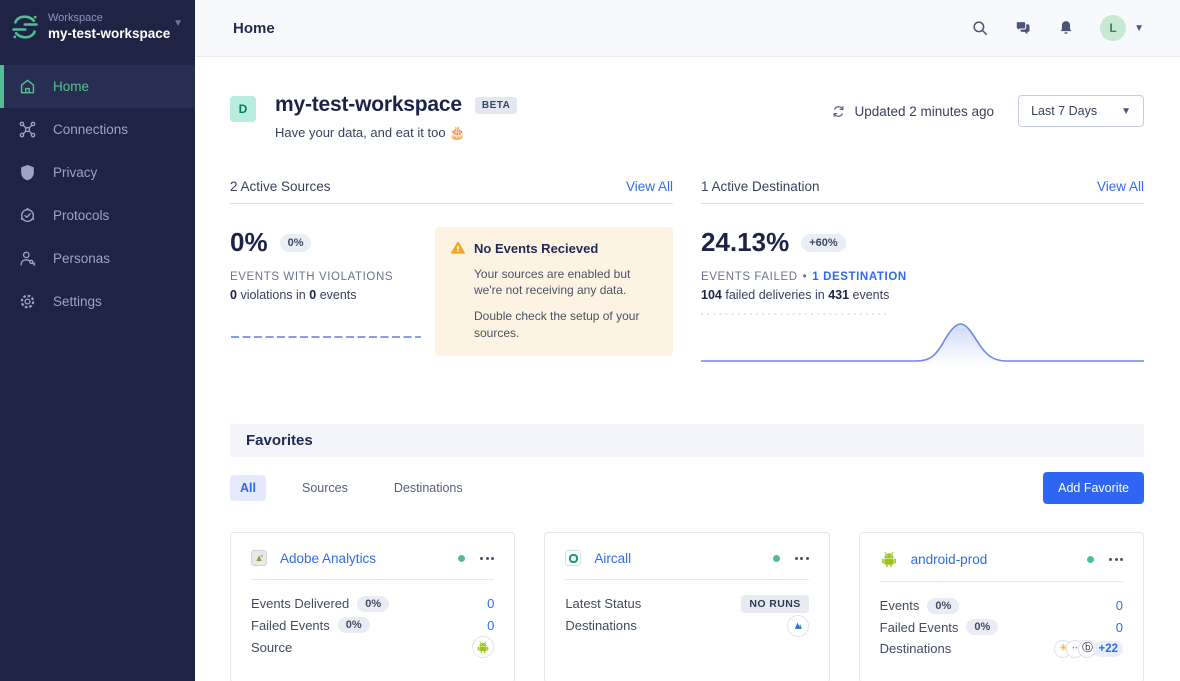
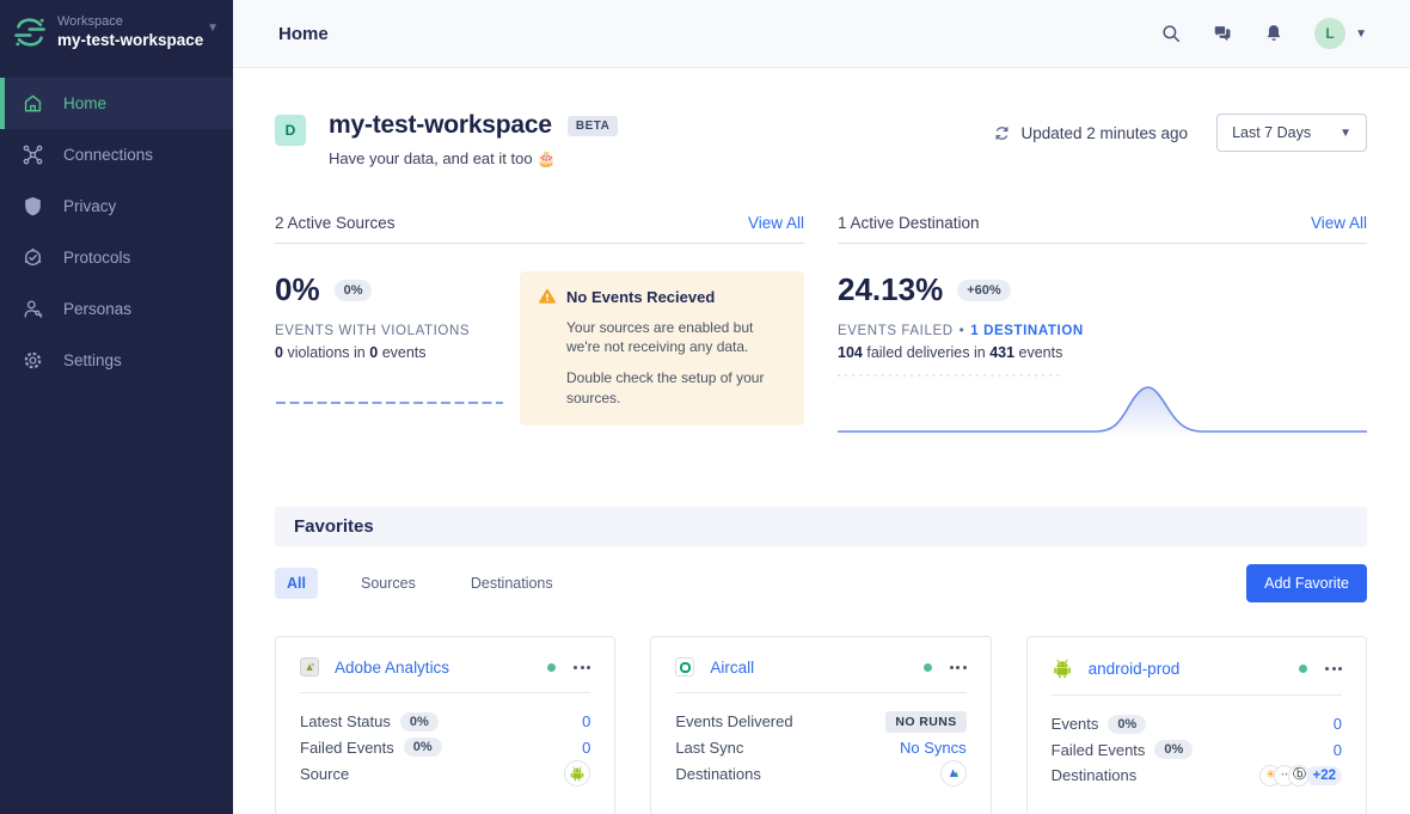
  Workspace
  my-test-workspace
  ▼
  Home
  Connections
  Privacy
  Protocols
  Personas
  Settings
  Home
  L
  ▼
  D
  my-test-workspace
  BETA
  Have your data, and eat it too 🎂
  Updated 2 minutes ago
  Last 7 Days
  ▼
  2 Active Sources
  View All
  0%
  0%
  EVENTS WITH VIOLATIONS
  0 violations in 0 events
  No Events Recieved
  Your sources are enabled but we're not receiving any data.
  Double check the setup of your sources.
  1 Active Destination
  View All
  24.13%
  +60%
  EVENTS FAILED
  •
  1 DESTINATION
  104 failed deliveries in 431 events
  Favorites
  All
  Sources
  Destinations
  Add Favorite
  Adobe Analytics
- Events Delivered
+ Latest Status
  0%
  0
  Failed Events
  0%
  0
  Source
  Aircall
- Latest Status
+ Events Delivered
  NO RUNS
+ Last Sync
+ No Syncs
  Destinations
  android-prod
  Events
  0%
  0
  Failed Events
  0%
  0
  Destinations
  +22
